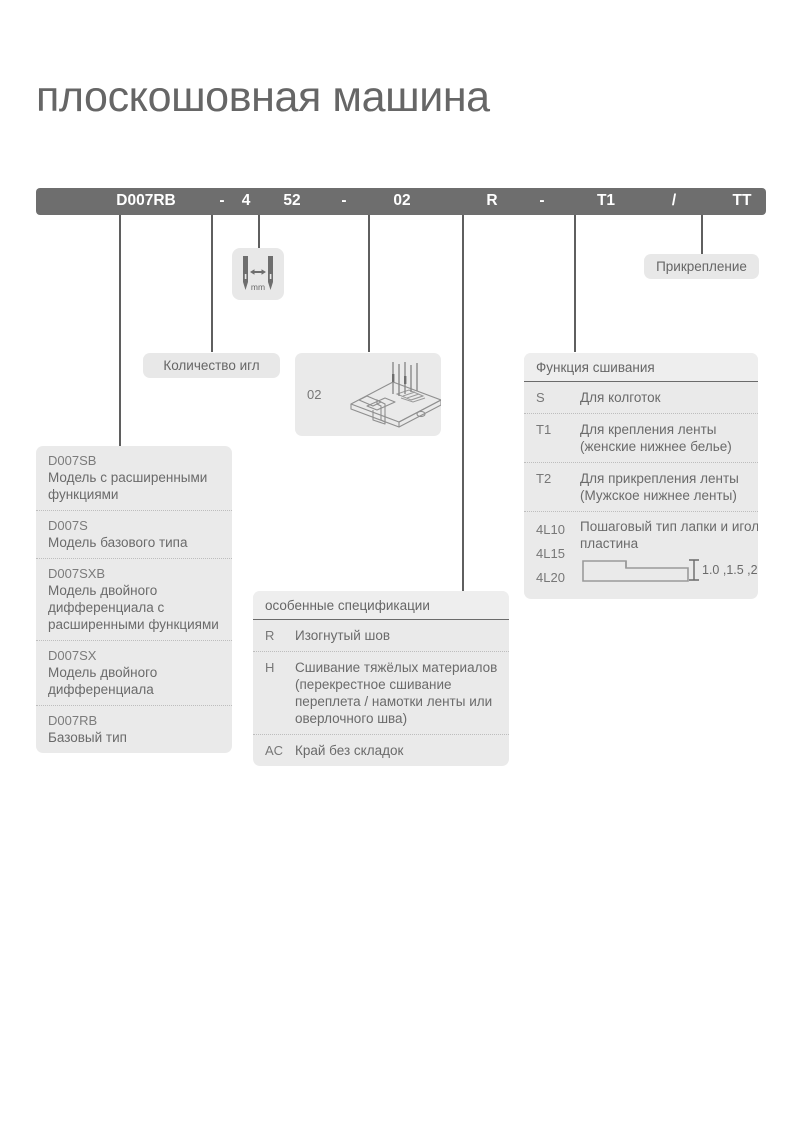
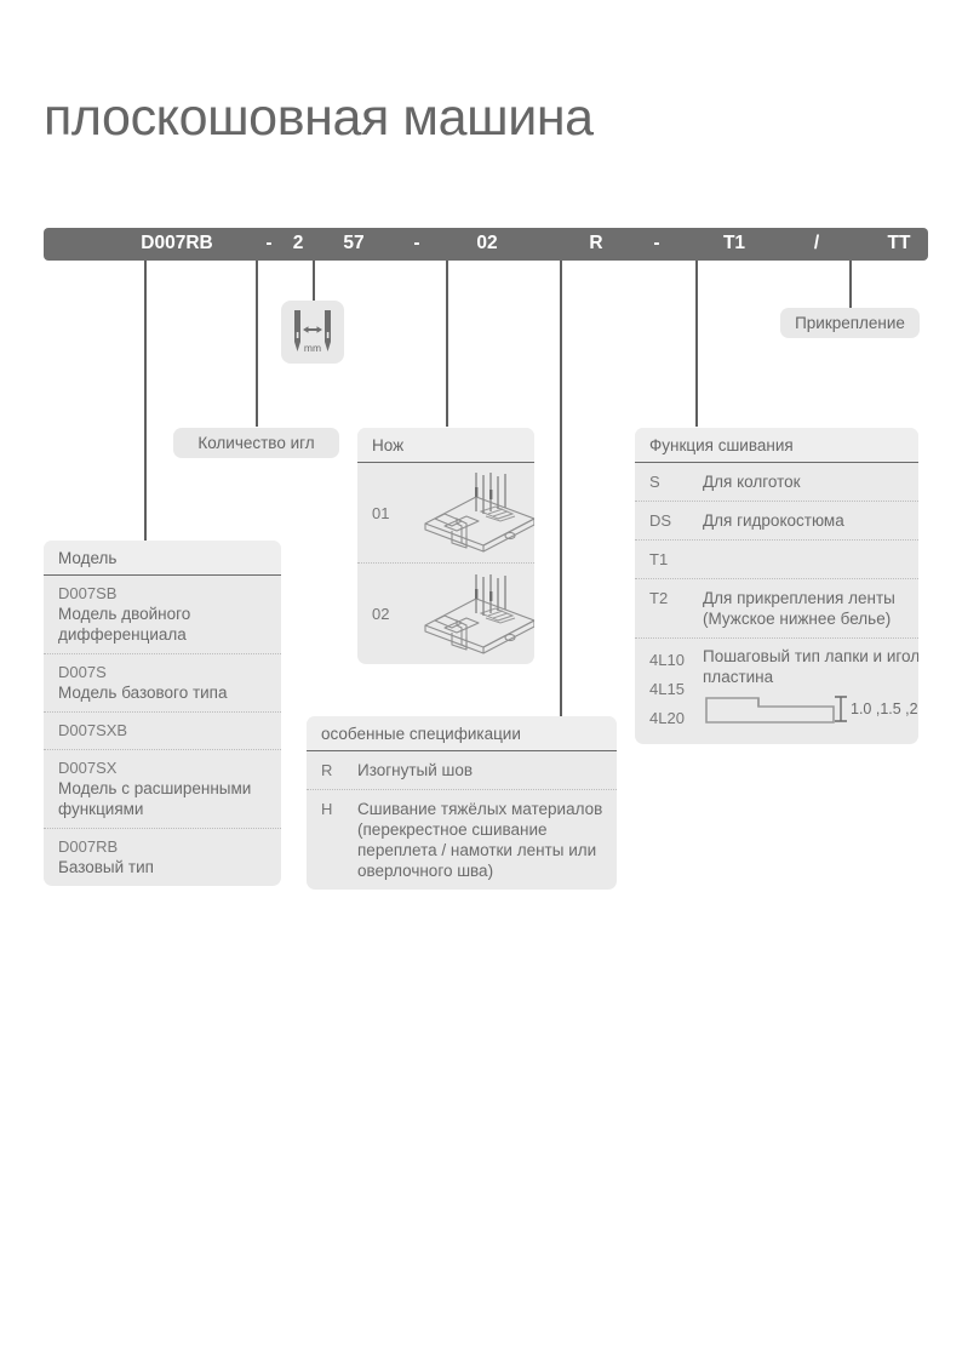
  плоскошовная машина
  D007RB
  -
- 4
+ 2
- 52
+ 57
  -
  02
  R
  -
  T1
  /
  TT
  mm
  Количество игл
  Прикрепление
+ Модель
  D007SB
- Модель с расширенными функциями
+ Модель двойного дифференциала
  D007S
  Модель базового типа
  D007SXB
- Модель двойного дифференциала с расширенными функциями
  D007SX
- Модель двойного дифференциала
+ Модель с расширенными функциями
  D007RB
  Базовый тип
+ Нож
+ 01
  02
  особенные спецификации
  R
  Изогнутый шов
  H
  Сшивание тяжёлых материалов (перекрестное сшивание переплета / намотки ленты или оверлочного шва)
- AC
- Край без складок
  Функция сшивания
  S
  Для колготок
+ DS
+ Для гидрокостюма
  T1
- Для крепления ленты (женские нижнее белье)
  T2
- Для прикрепления ленты (Мужское нижнее ленты)
+ Для прикрепления ленты (Мужское нижнее белье)
  4L10
  4L15
  4L20
  Пошаговый тип лапки и игол пластина
